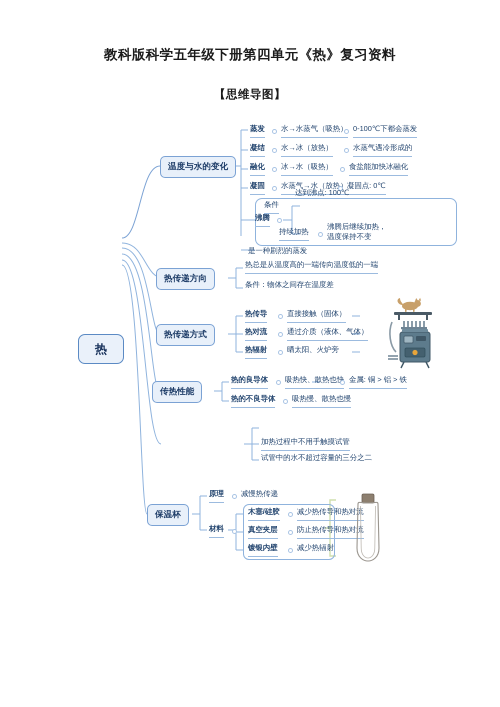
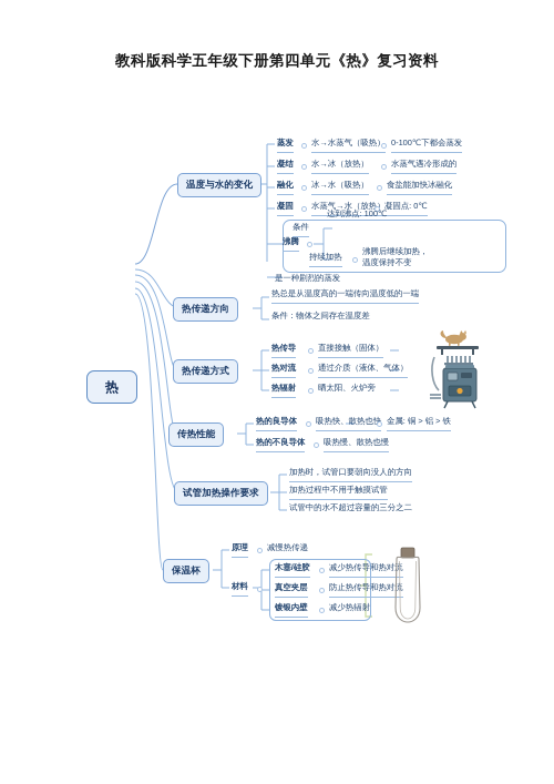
  教科版科学五年级下册第四单元《热》复习资料
- 【思维导图】
  热
  温度与水的变化
  蒸发
  水→水蒸气（吸热）
  0-100℃下都会蒸发
  凝结
  水→冰（放热）
  水蒸气遇冷形成的
  融化
  冰→水（吸热）
  食盐能加快冰融化
  凝固
  水蒸气→水（放热）
  凝固点: 0℃
  沸腾
  条件
  达到沸点: 100℃
  持续加热
  沸腾后继续加热，
  温度保持不变
  是一种剧烈的蒸发
  热传递方向
  热总是从温度高的一端传向温度低的一端
  条件：物体之间存在温度差
  热传递方式
  热传导
  直接接触（固体）
  热对流
  通过介质（液体、气体）
  热辐射
  晒太阳、火炉旁
  传热性能
  热的良导体
  吸热快、散热也
  金属: 铜 > 铝 > 铁
  热的不良导体
  吸热慢、散热也慢
+ 试管加热操作要求
+ 加热时，试管口要朝向没人的方向
  加热过程中不用手触摸试管
  试管中的水不超过容量的三分之二
  保温杯
  原理
  减慢热传递
  材料
  木塞/硅胶
  减少热传导和热对流
  真空夹层
  防止热传导和热对流
  镀银内壁
  减少热辐射
